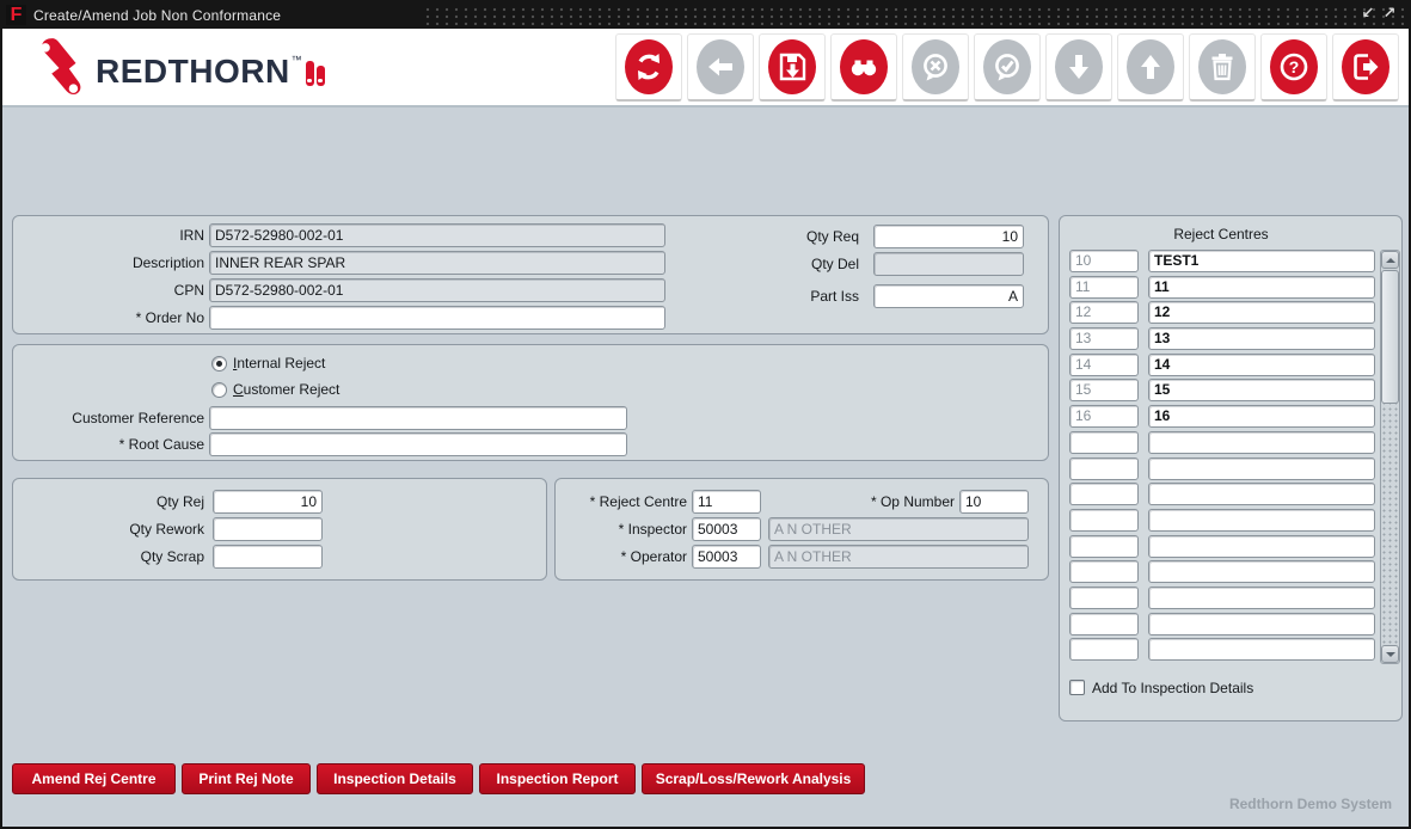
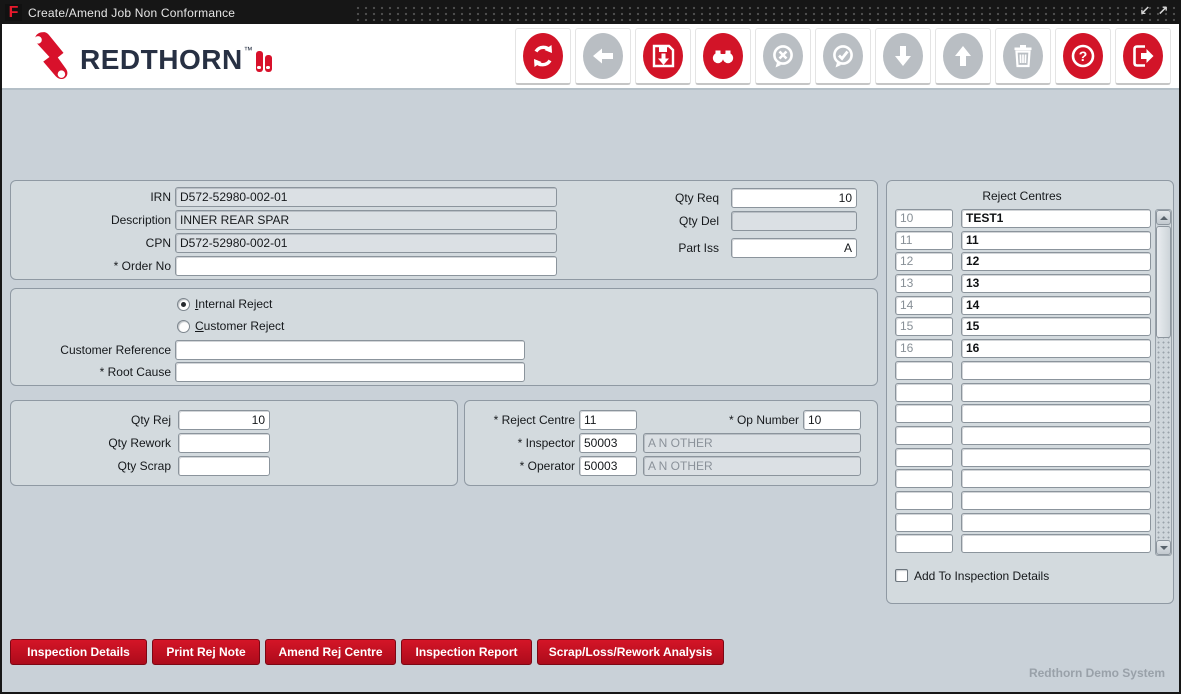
  F
  Create/Amend Job Non Conformance
  ↙
  ↗
  REDTHORN
  ™
  ?
  IRN
  D572-52980-002-01
  Description
  INNER REAR SPAR
  CPN
  D572-52980-002-01
  * Order No
  Qty Req
  10
  Qty Del
  Part Iss
  A
  Reject Centres
  10
  TEST1
  11
  11
  12
  12
  13
  13
  14
  14
  15
  15
  16
  16
  Add To Inspection Details
  Internal Reject
  Customer Reject
  Customer Reference
  * Root Cause
  Qty Rej
  10
  Qty Rework
  Qty Scrap
  * Reject Centre
  11
  * Op Number
  10
  * Inspector
  50003
  A N OTHER
  * Operator
  50003
  A N OTHER
- Amend Rej Centre
+ Inspection Details
  Print Rej Note
- Inspection Details
+ Amend Rej Centre
  Inspection Report
  Scrap/Loss/Rework Analysis
  Redthorn Demo System
